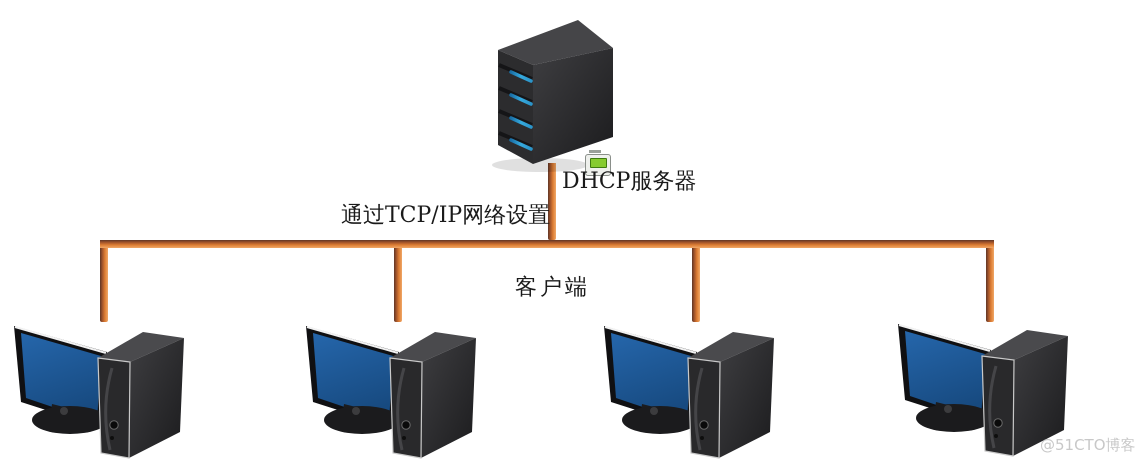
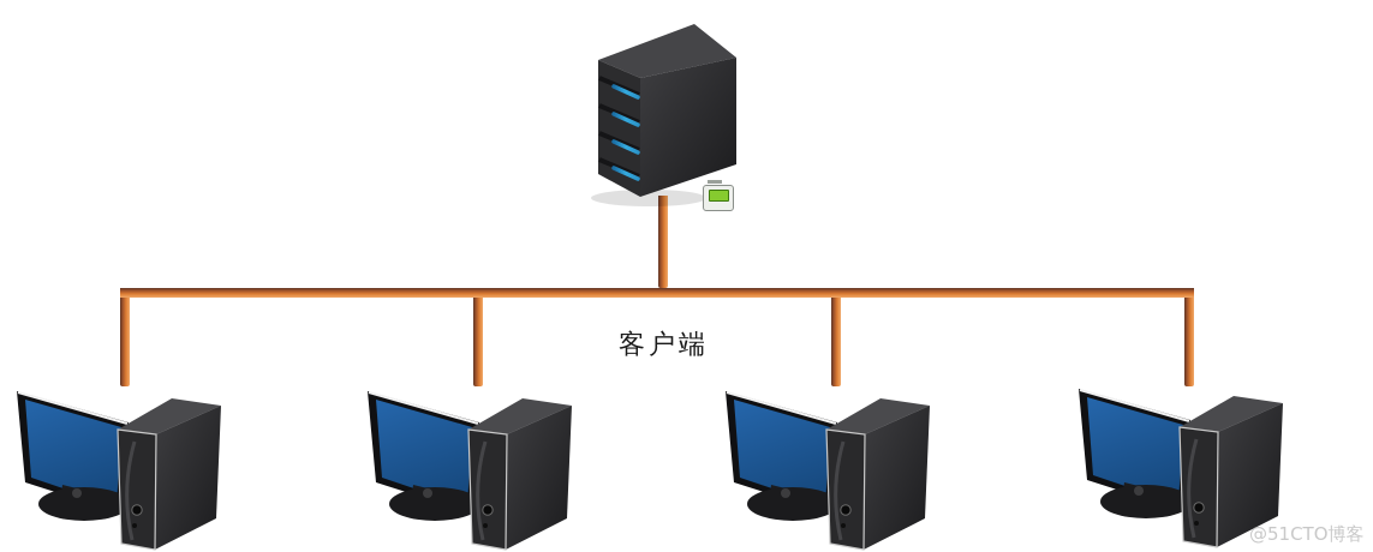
- DHCP服务器
- 通过TCP/IP网络设置
  客户端
  @51CTO博客
